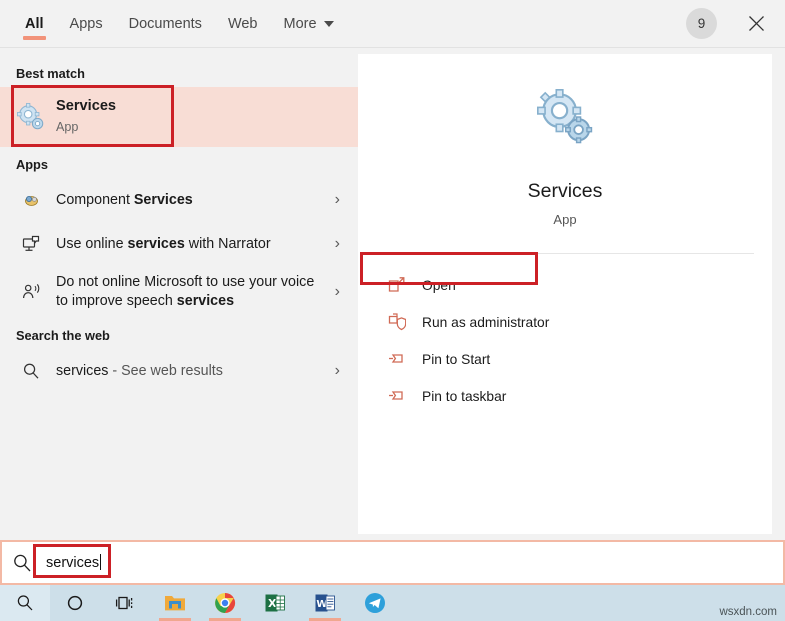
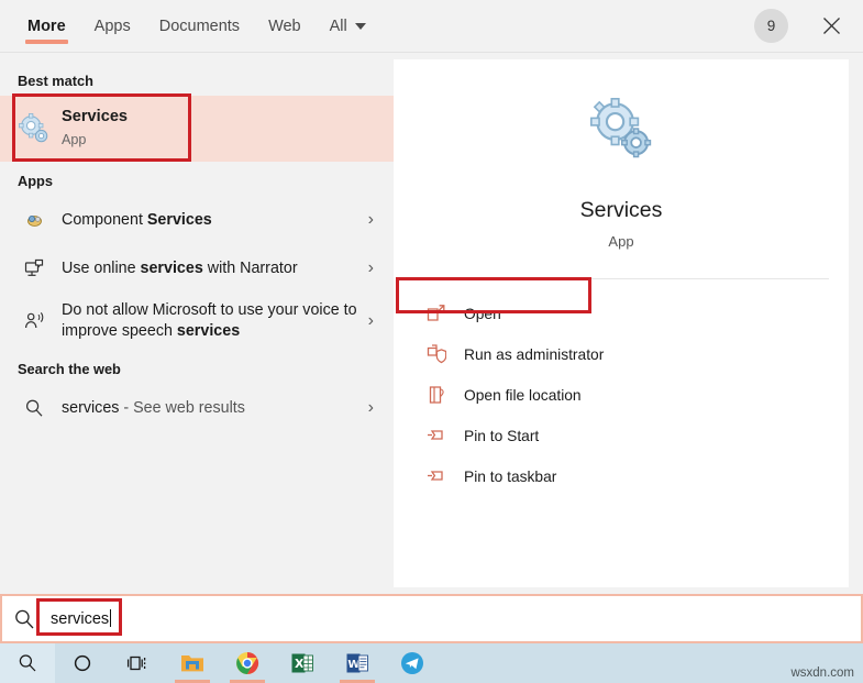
- All
+ More
  Apps
  Documents
  Web
- More
+ All
  9
  Best match
  Services
  App
  Apps
  Component Services
  ›
  Use online services with Narrator
  ›
- Do not online Microsoft to use your voice to improve speech services
+ Do not allow Microsoft to use your voice to improve speech services
  ›
  Search the web
  services - See web results
  ›
  Services
  App
  Open
  Run as administrator
+ Open file location
  Pin to Start
  Pin to taskbar
  services
  X
  W
  wsxdn.com
